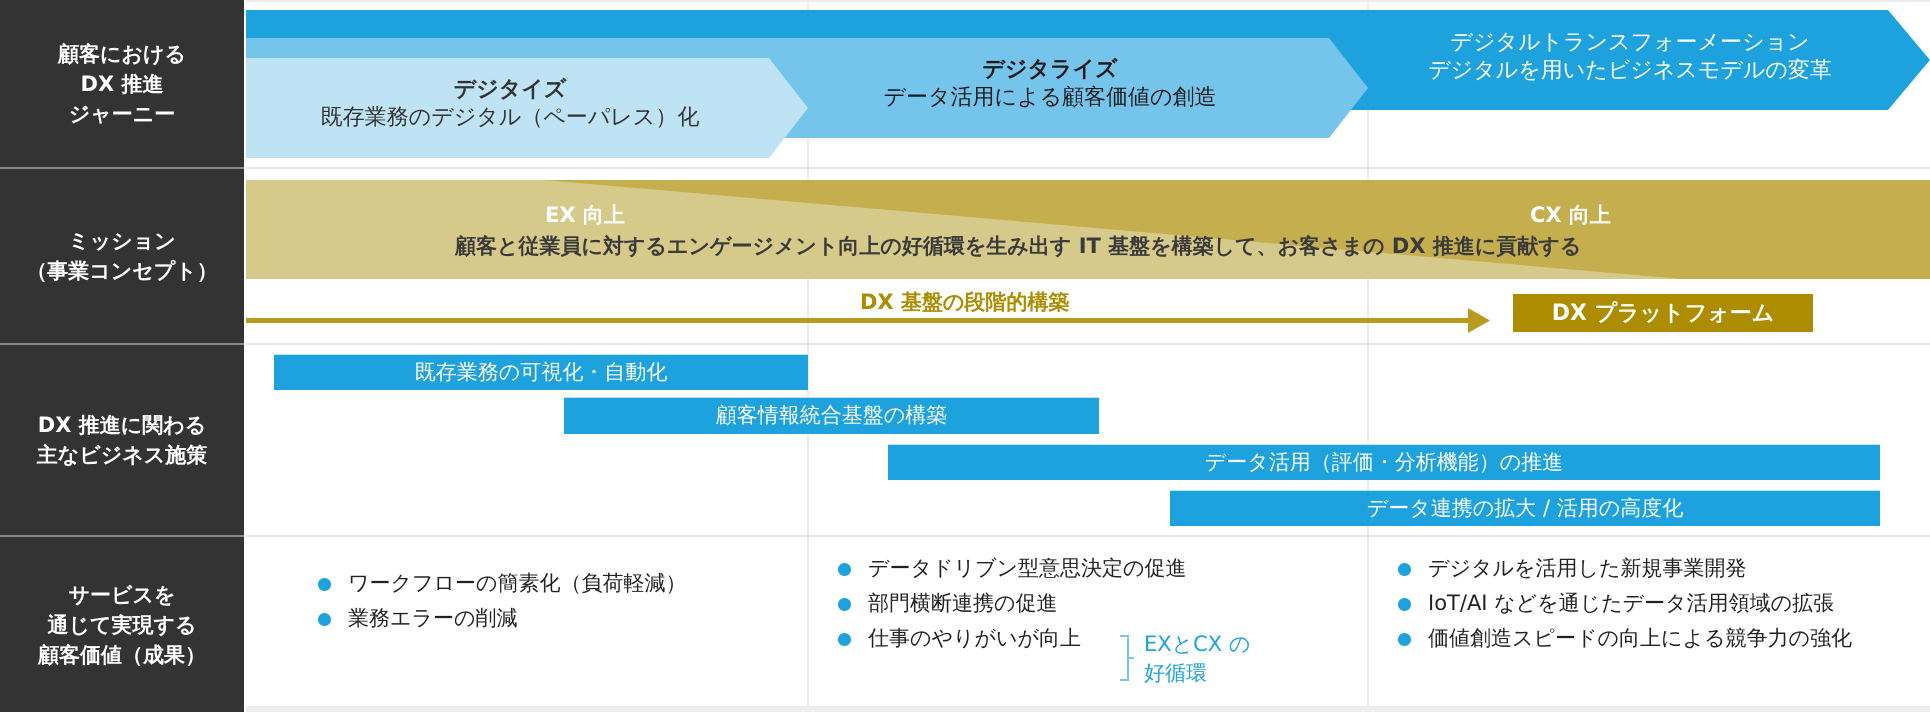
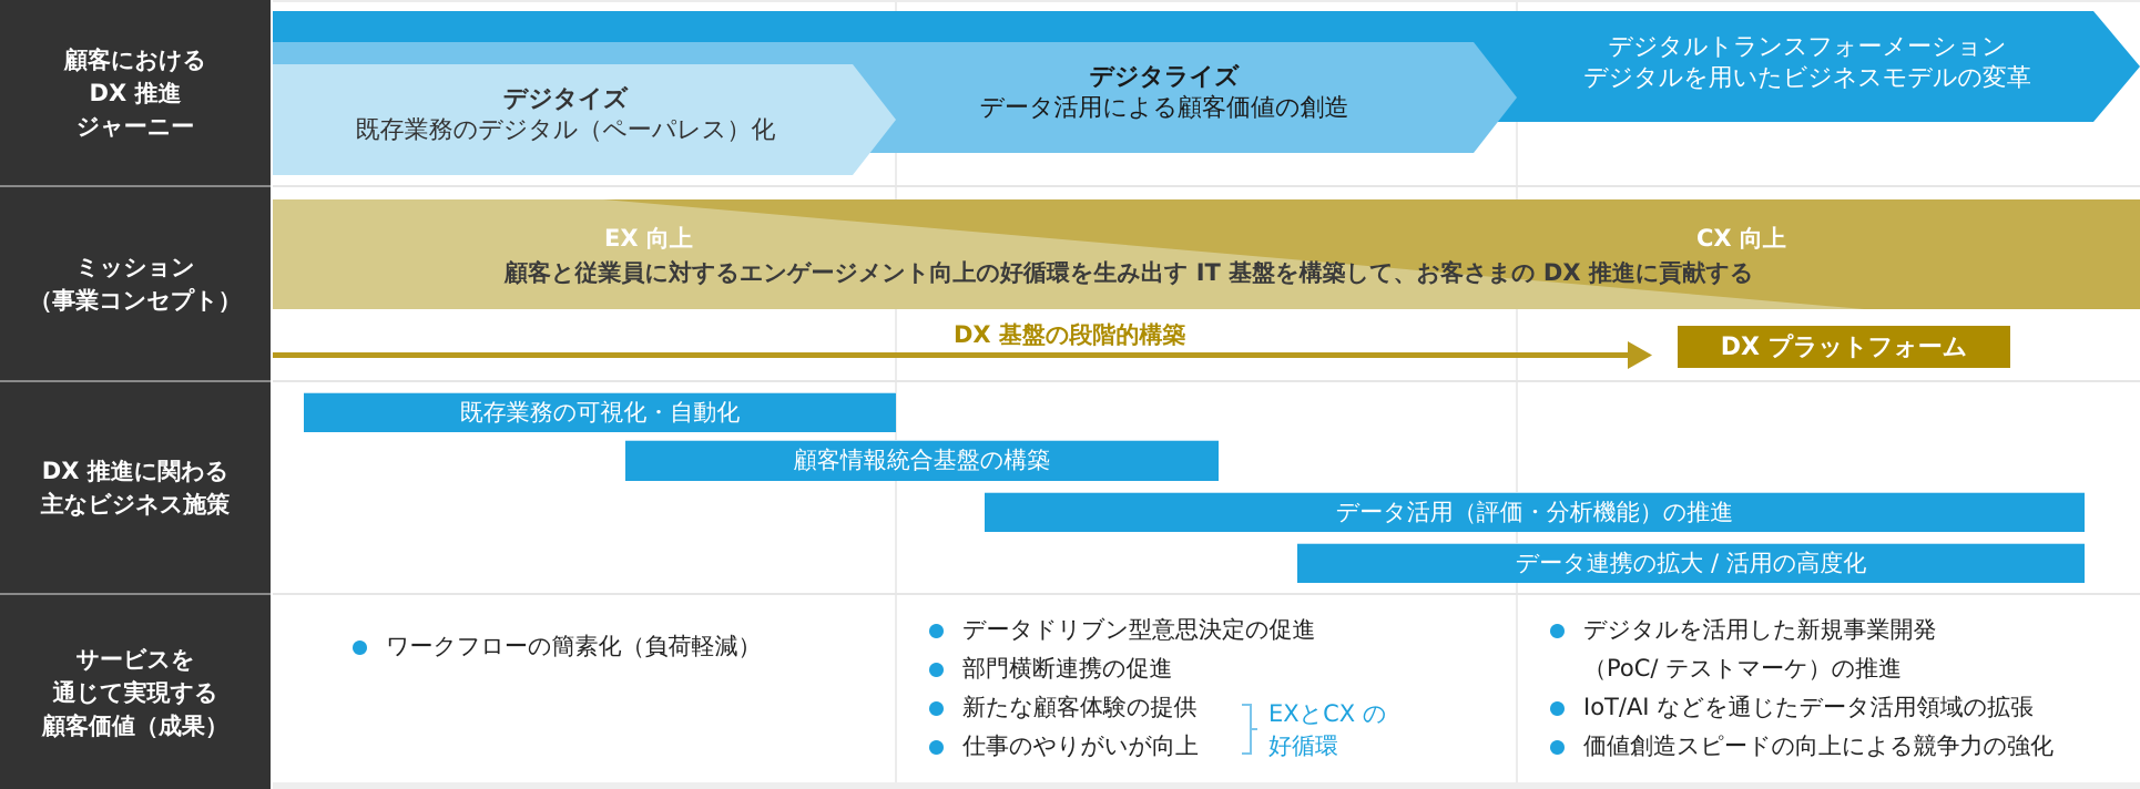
  顧客における
  DX 推進
  ジャーニー
  ミッション
  （事業コンセプト）
  DX 推進に関わる
  主なビジネス施策
  サービスを
  通じて実現する
  顧客価値（成果）
  デジタイズ
  既存業務のデジタル（ペーパレス）化
  デジタライズ
  データ活用による顧客価値の創造
  デジタルトランスフォーメーション
  デジタルを用いたビジネスモデルの変革
  EX 向上
  CX 向上
  顧客と従業員に対するエンゲージメント向上の好循環を生み出す IT 基盤を構築して、お客さまの DX 推進に貢献する
  DX 基盤の段階的構築
  DX プラットフォーム
  既存業務の可視化・自動化
  顧客情報統合基盤の構築
  データ活用（評価・分析機能）の推進
  データ連携の拡大 / 活用の高度化
  ワークフローの簡素化（負荷軽減）
- 業務エラーの削減
  データドリブン型意思決定の促進
  部門横断連携の促進
+ 新たな顧客体験の提供
  仕事のやりがいが向上
  EXとCX の
  好循環
  デジタルを活用した新規事業開発
+ （PoC/ テストマーケ）の推進
  IoT/AI などを通じたデータ活用領域の拡張
  価値創造スピードの向上による競争力の強化
